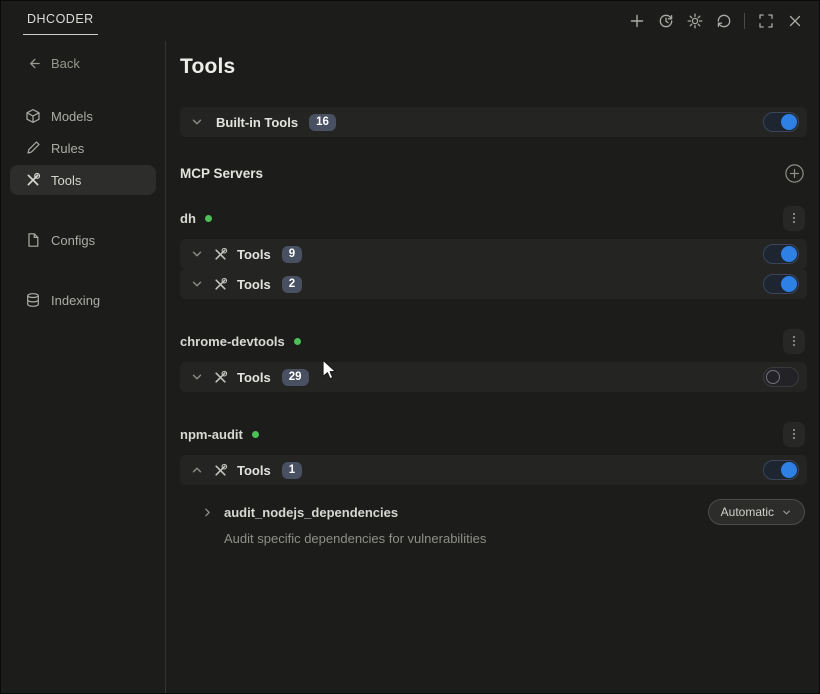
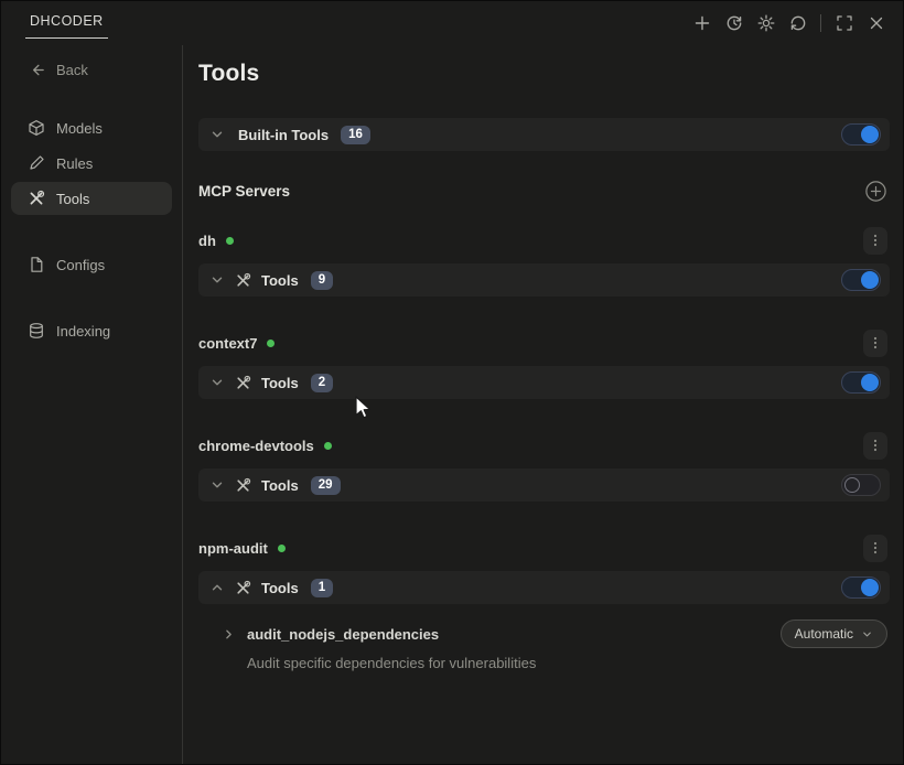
  DHCODER
  Back
  Models
  Rules
  Tools
  Configs
  Indexing
  Tools
  Built-in Tools
  16
  MCP Servers
  dh
  Tools
  9
+ context7
  Tools
  2
  chrome-devtools
  Tools
  29
  npm-audit
  Tools
  1
  audit_nodejs_dependencies
  Automatic
  Audit specific dependencies for vulnerabilities
